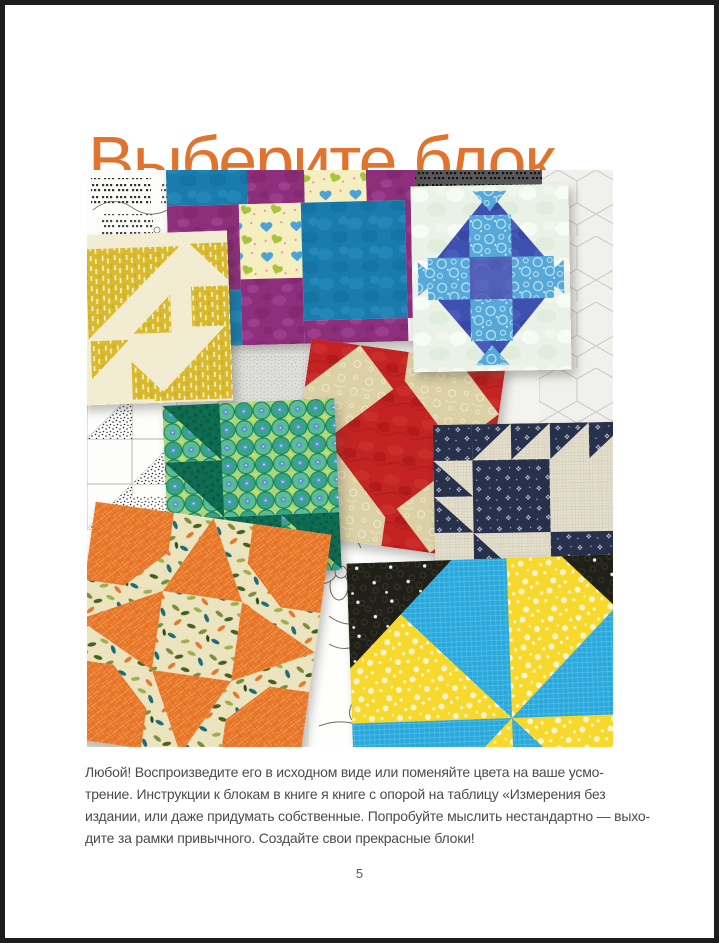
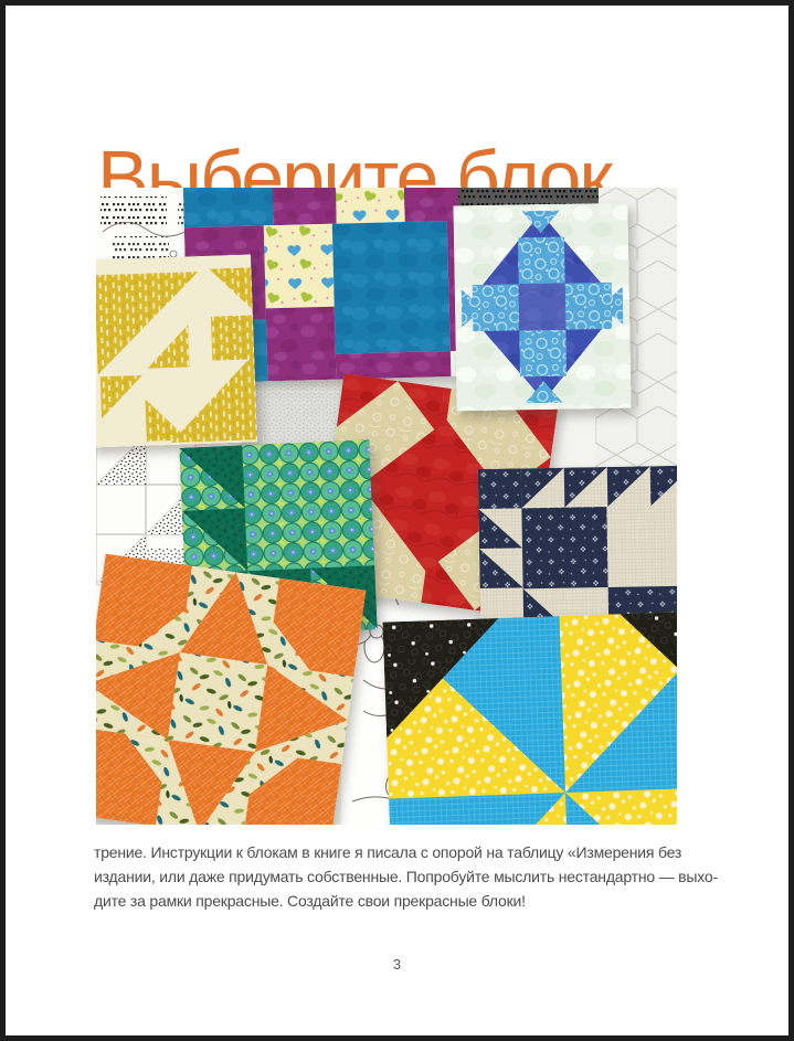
  Выберите блок...
- Любой! Воспроизведите его в исходном виде или поменяйте цвета на ваше усмо-
- трение. Инструкции к блокам в книге я книге с опорой на таблицу «Измерения без
+ трение. Инструкции к блокам в книге я писала с опорой на таблицу «Измерения без
  издании, или даже придумать собственные. Попробуйте мыслить нестандартно — выхо
- дите за рамки привычного. Создайте свои прекрасные блоки!
+ дите за рамки прекрасные. Создайте свои прекрасные блоки!
- 5
+ 3
